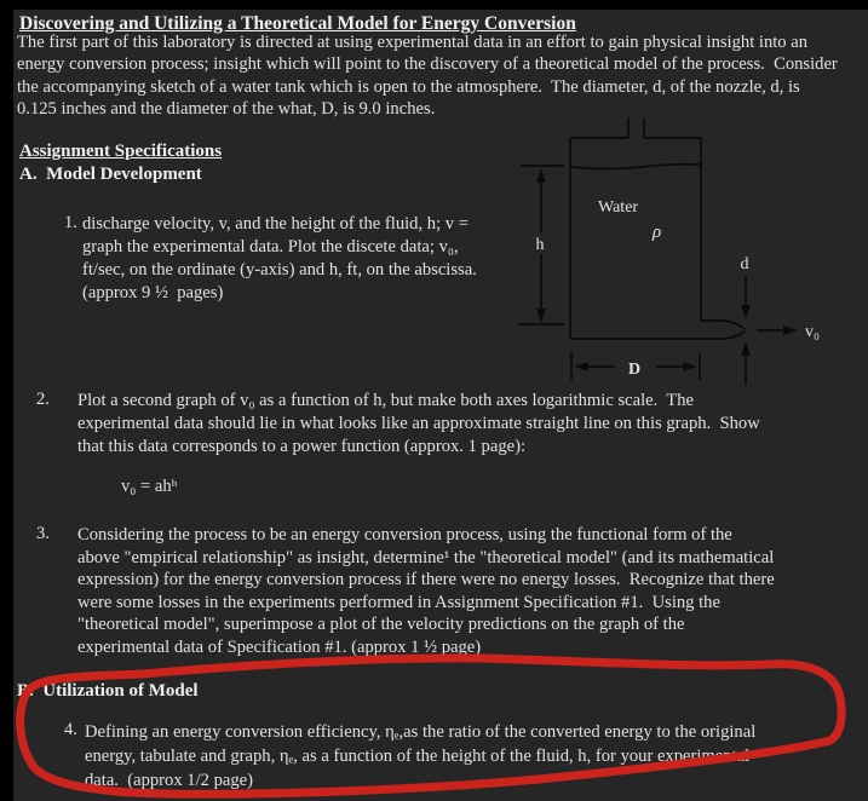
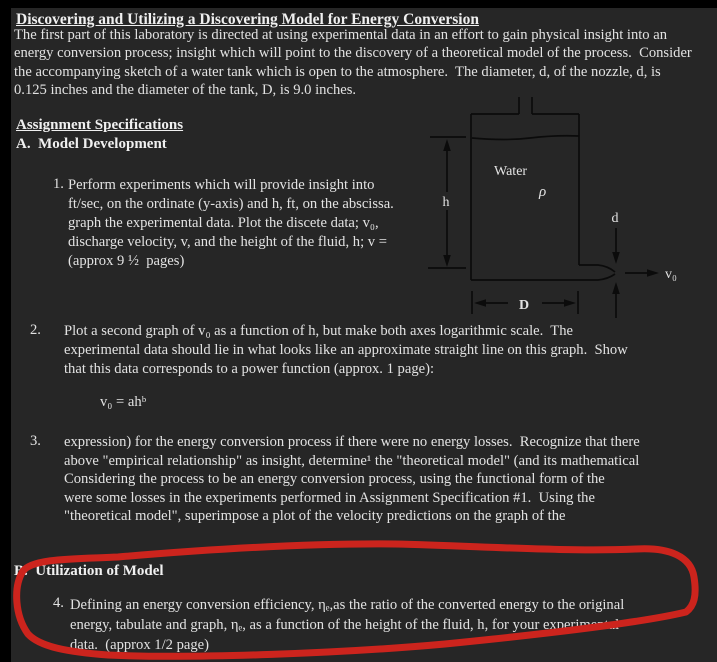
- Discovering and Utilizing a Theoretical Model for Energy Conversion
+ Discovering and Utilizing a Discovering Model for Energy Conversion
  The first part of this laboratory is directed at using experimental data in an effort to gain physical insight into an
  energy conversion process; insight which will point to the discovery of a theoretical model of the process. Consider
  the accompanying sketch of a water tank which is open to the atmosphere. The diameter, d, of the nozzle, d, is
- 0.125 inches and the diameter of the what, D, is 9.0 inches.
+ 0.125 inches and the diameter of the tank, D, is 9.0 inches.
  Assignment Specifications
  A. Model Development
  1.
+ Perform experiments which will provide insight into
- discharge velocity, v, and the height of the fluid, h; v =
+ ft/sec, on the ordinate (y-axis) and h, ft, on the abscissa.
  graph the experimental data. Plot the discete data; v₀,
- ft/sec, on the ordinate (y-axis) and h, ft, on the abscissa.
+ discharge velocity, v, and the height of the fluid, h; v =
  (approx 9 ½ pages)
  2.
  Plot a second graph of v₀ as a function of h, but make both axes logarithmic scale. The
  experimental data should lie in what looks like an approximate straight line on this graph. Show
  that this data corresponds to a power function (approx. 1 page):
  v₀ = ahᵇ
  3.
- Considering the process to be an energy conversion process, using the functional form of the
+ expression) for the energy conversion process if there were no energy losses. Recognize that there
  above "empirical relationship" as insight, determine¹ the "theoretical model" (and its mathematical
- expression) for the energy conversion process if there were no energy losses. Recognize that there
+ Considering the process to be an energy conversion process, using the functional form of the
  were some losses in the experiments performed in Assignment Specification #1. Using the
  "theoretical model", superimpose a plot of the velocity predictions on the graph of the
- experimental data of Specification #1. (approx 1 ½ page)
  Utilization of Model
  4.
  Defining an energy conversion efficiency, ηₑ,as the ratio of the converted energy to the original
  energy, tabulate and graph, ηₑ, as a function of the height of the fluid, h, for your experi
  data. (approx 1/2 page)
  h
  Water
  ρ
  d
  v₀
  D
